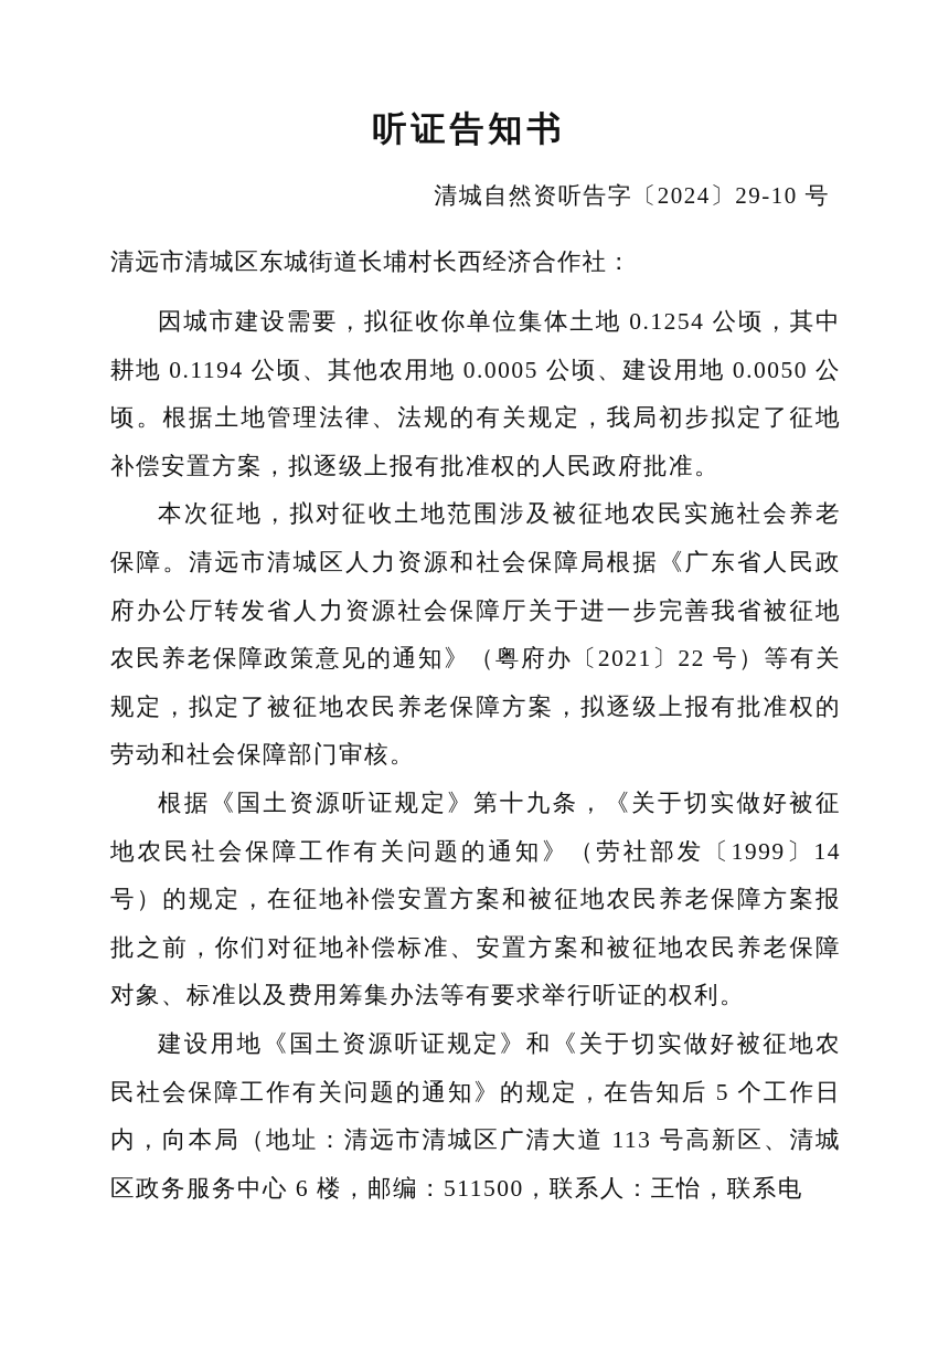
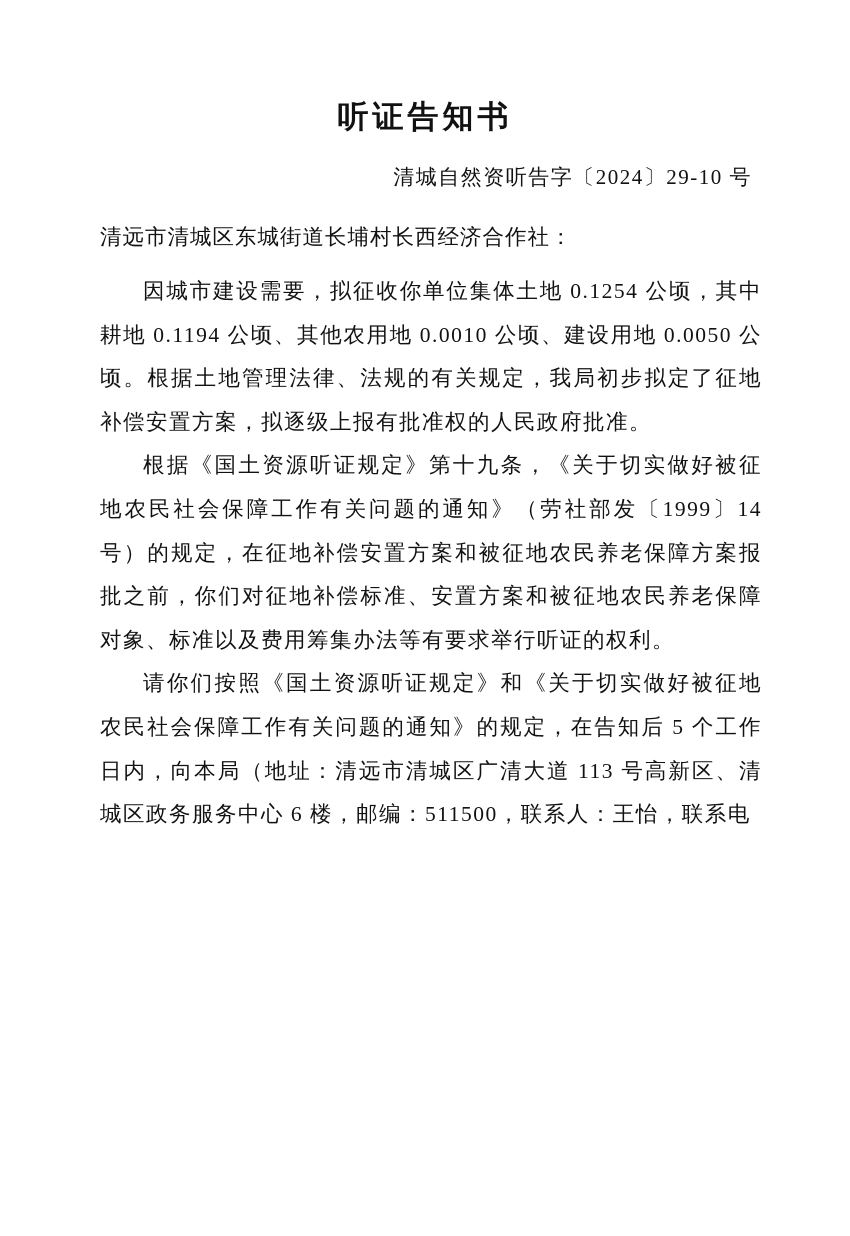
  听证告知书
  清城自然资听告字〔2024〕29-10 号
  清远市清城区东城街道长埔村长西经济合作社：
- 因城市建设需要，拟征收你单位集体土地 0.1254 公顷，其中耕地 0.1194 公顷、其他农用地 0.0005 公顷、建设用地 0.0050 公顷。根据土地管理法律、法规的有关规定，我局初步拟定了征地补偿安置方案，拟逐级上报有批准权的人民政府批准。
+ 因城市建设需要，拟征收你单位集体土地 0.1254 公顷，其中耕地 0.1194 公顷、其他农用地 0.0010 公顷、建设用地 0.0050 公顷。根据土地管理法律、法规的有关规定，我局初步拟定了征地补偿安置方案，拟逐级上报有批准权的人民政府批准。
- 本次征地，拟对征收土地范围涉及被征地农民实施社会养老保障。清远市清城区人力资源和社会保障局根据《广东省人民政府办公厅转发省人力资源社会保障厅关于进一步完善我省被征地农民养老保障政策意见的通知》（粤府办〔2021〕22 号）等有关规定，拟定了被征地农民养老保障方案，拟逐级上报有批准权的劳动和社会保障部门审核。
  根据《国土资源听证规定》第十九条，《关于切实做好被征地农民社会保障工作有关问题的通知》（劳社部发〔1999〕14 号）的规定，在征地补偿安置方案和被征地农民养老保障方案报批之前，你们对征地补偿标准、安置方案和被征地农民养老保障对象、标准以及费用筹集办法等有要求举行听证的权利。
- 建设用地《国土资源听证规定》和《关于切实做好被征地农民社会保障工作有关问题的通知》的规定，在告知后 5 个工作日内，向本局（地址：清远市清城区广清大道 113 号高新区、清城区政务服务中心 6 楼，邮编：511500，联系人：王怡，联系电
+ 请你们按照《国土资源听证规定》和《关于切实做好被征地农民社会保障工作有关问题的通知》的规定，在告知后 5 个工作日内，向本局（地址：清远市清城区广清大道 113 号高新区、清城区政务服务中心 6 楼，邮编：511500，联系人：王怡，联系电
